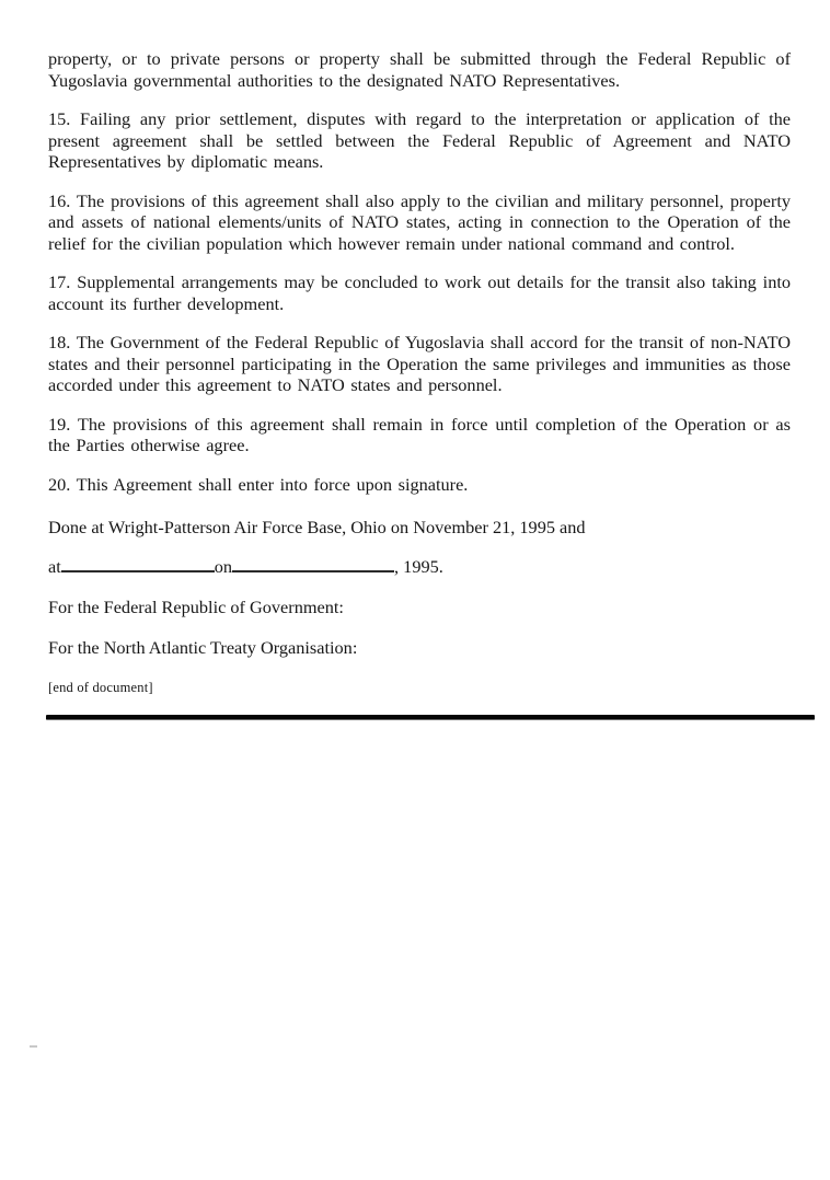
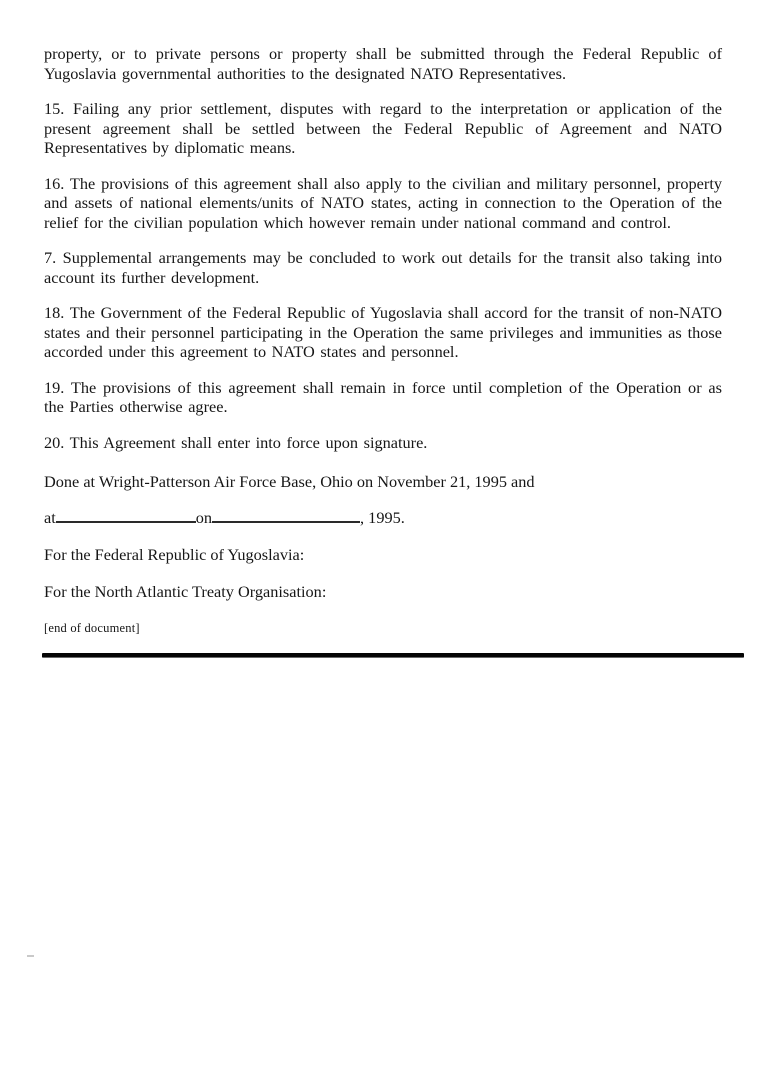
  property, or to private persons or property shall be submitted through the Federal Republic of Yugoslavia governmental authorities to the designated NATO Representatives.
  15. Failing any prior settlement, disputes with regard to the interpretation or application of the present agreement shall be settled between the Federal Republic of Agreement and NATO Representatives by diplomatic means.
  16. The provisions of this agreement shall also apply to the civilian and military personnel, property and assets of national elements/units of NATO states, acting in connection to the Operation of the relief for the civilian population which however remain under national command and control.
- 17. Supplemental arrangements may be concluded to work out details for the transit also taking into account its further development.
+ 7. Supplemental arrangements may be concluded to work out details for the transit also taking into account its further development.
  18. The Government of the Federal Republic of Yugoslavia shall accord for the transit of non-NATO states and their personnel participating in the Operation the same privileges and immunities as those accorded under this agreement to NATO states and personnel.
  19. The provisions of this agreement shall remain in force until completion of the Operation or as the Parties otherwise agree.
  20. This Agreement shall enter into force upon signature.
  Done at Wright-Patterson Air Force Base, Ohio on November 21, 1995 and
  at on , 1995.
- For the Federal Republic of Government:
+ For the Federal Republic of Yugoslavia:
  For the North Atlantic Treaty Organisation:
  [end of document]
